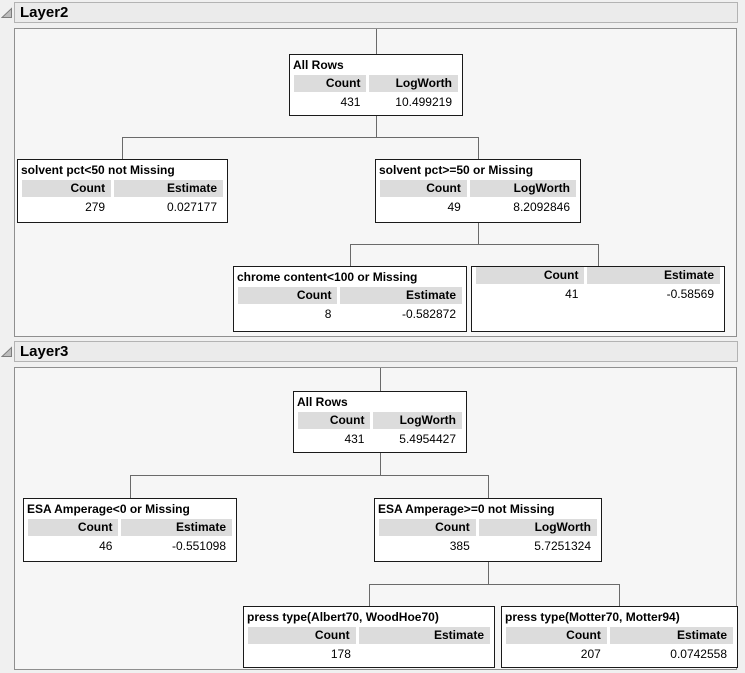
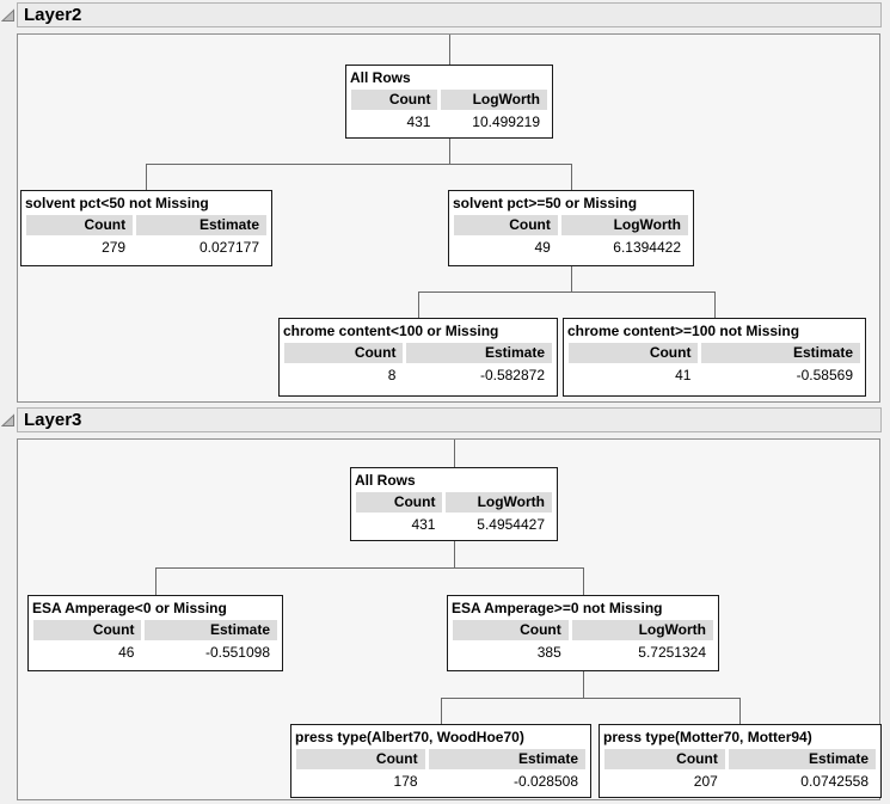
  Layer2
  All Rows
  Count
  LogWorth
  431
  10.499219
  solvent pct<50 not Missing
  Count
  Estimate
  279
  0.027177
  solvent pct>=50 or Missing
  Count
  LogWorth
  49
- 8.2092846
+ 6.1394422
  chrome content<100 or Missing
  Count
  Estimate
  8
  -0.582872
+ chrome content>=100 not Missing
  Count
  Estimate
  41
  -0.58569
  Layer3
  All Rows
  Count
  LogWorth
  431
  5.4954427
  ESA Amperage<0 or Missing
  Count
  Estimate
  46
  -0.551098
  ESA Amperage>=0 not Missing
  Count
  LogWorth
  385
  5.7251324
  press type(Albert70, WoodHoe70)
  Count
  Estimate
  178
+ -0.028508
  press type(Motter70, Motter94)
  Count
  Estimate
  207
  0.0742558
